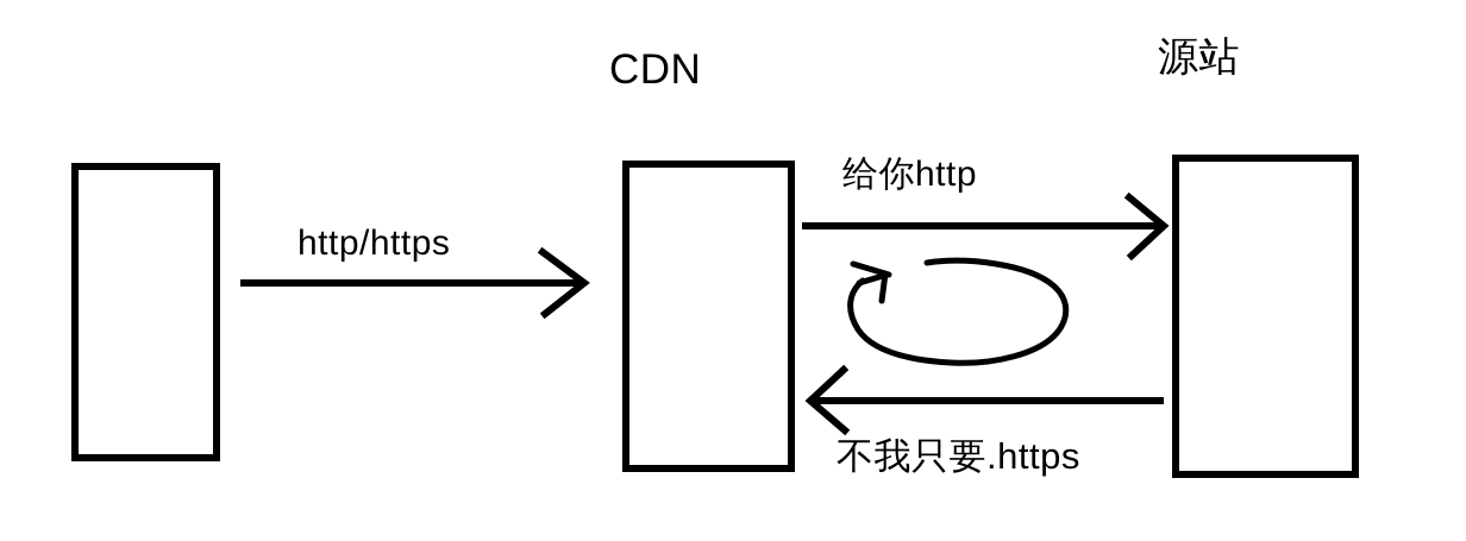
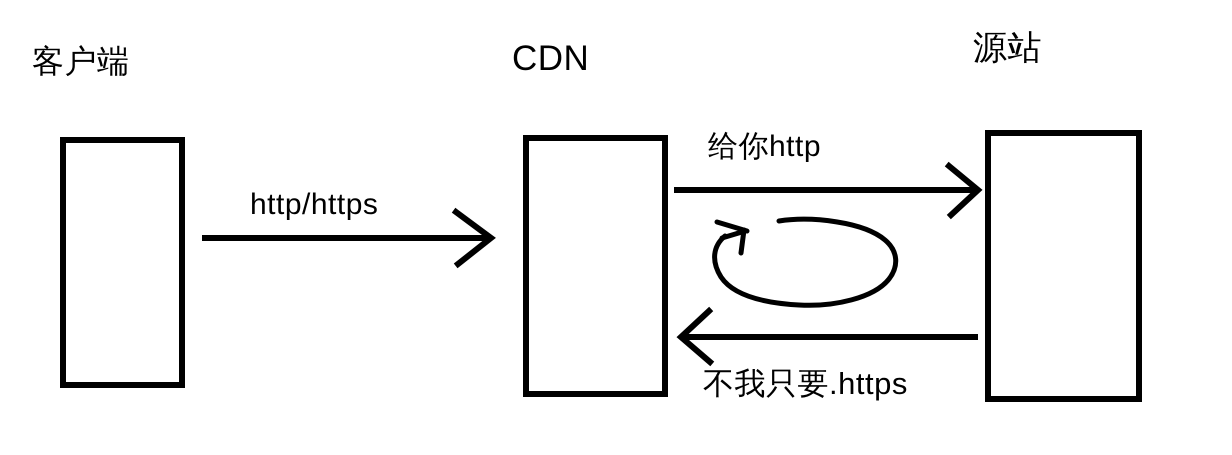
+ 客户端
  CDN
  源站
  http/https
  给你http
  不我只要.https
